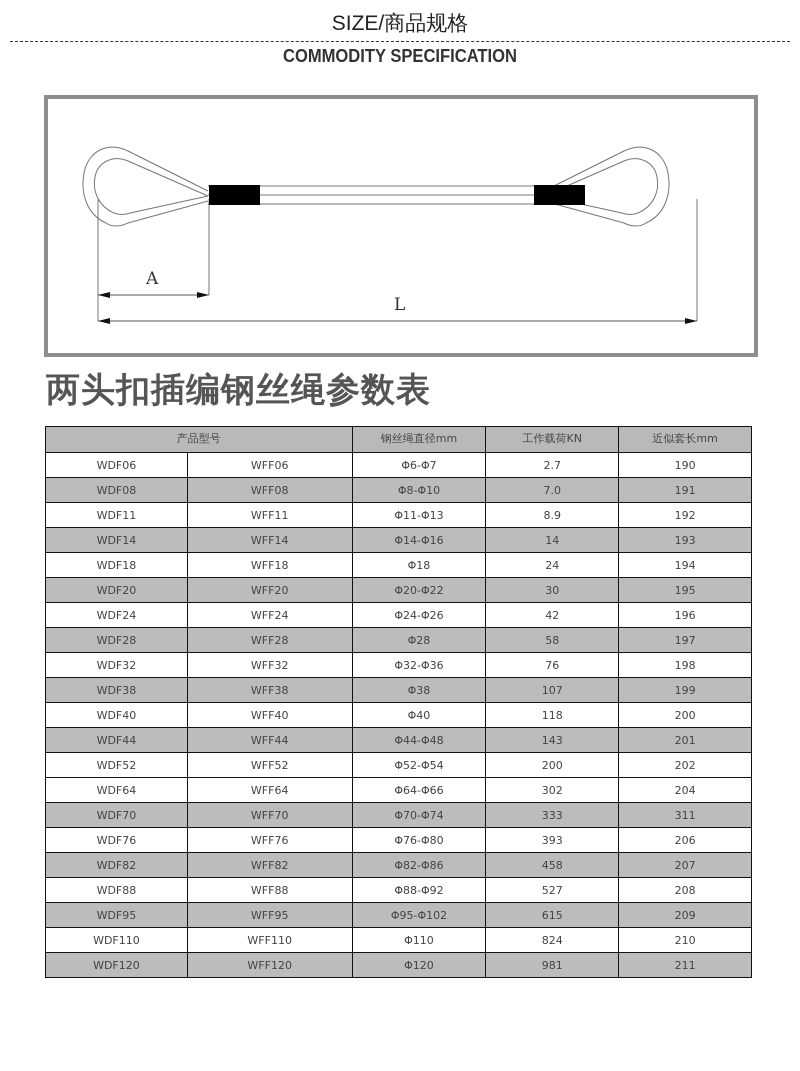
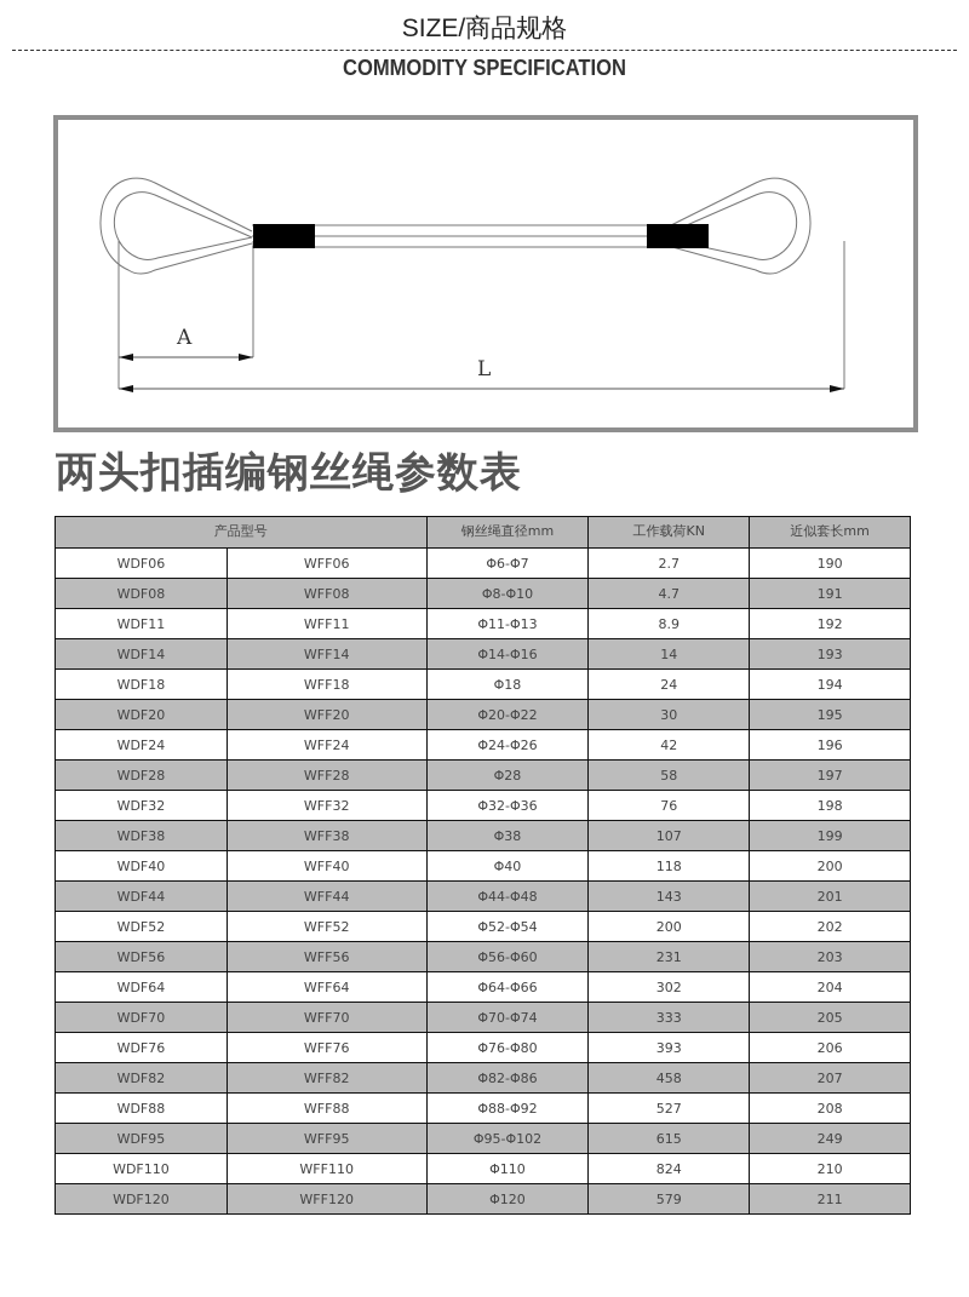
  SIZE/商品规格
  COMMODITY SPECIFICATION
  A
  L
  两头扣插编钢丝绳参数表
  产品型号	钢丝绳直径mm	工作载荷KN	近似套长mm
  WDF06	WFF06	Φ6-Φ7	2.7	190
- WDF08	WFF08	Φ8-Φ10	7.0	191
+ WDF08	WFF08	Φ8-Φ10	4.7	191
  WDF11	WFF11	Φ11-Φ13	8.9	192
  WDF14	WFF14	Φ14-Φ16	14	193
  WDF18	WFF18	Φ18	24	194
  WDF20	WFF20	Φ20-Φ22	30	195
  WDF24	WFF24	Φ24-Φ26	42	196
  WDF28	WFF28	Φ28	58	197
  WDF32	WFF32	Φ32-Φ36	76	198
  WDF38	WFF38	Φ38	107	199
  WDF40	WFF40	Φ40	118	200
  WDF44	WFF44	Φ44-Φ48	143	201
  WDF52	WFF52	Φ52-Φ54	200	202
+ WDF56	WFF56	Φ56-Φ60	231	203
  WDF64	WFF64	Φ64-Φ66	302	204
- WDF70	WFF70	Φ70-Φ74	333	311
+ WDF70	WFF70	Φ70-Φ74	333	205
  WDF76	WFF76	Φ76-Φ80	393	206
  WDF82	WFF82	Φ82-Φ86	458	207
  WDF88	WFF88	Φ88-Φ92	527	208
- WDF95	WFF95	Φ95-Φ102	615	209
+ WDF95	WFF95	Φ95-Φ102	615	249
  WDF110	WFF110	Φ110	824	210
- WDF120	WFF120	Φ120	981	211
+ WDF120	WFF120	Φ120	579	211
